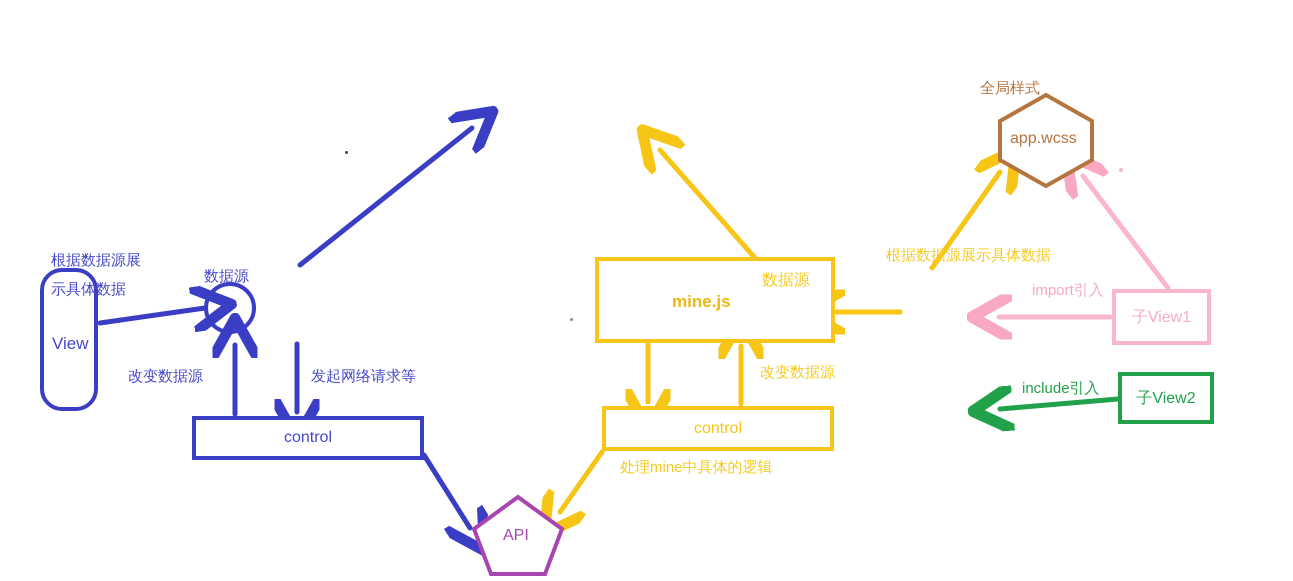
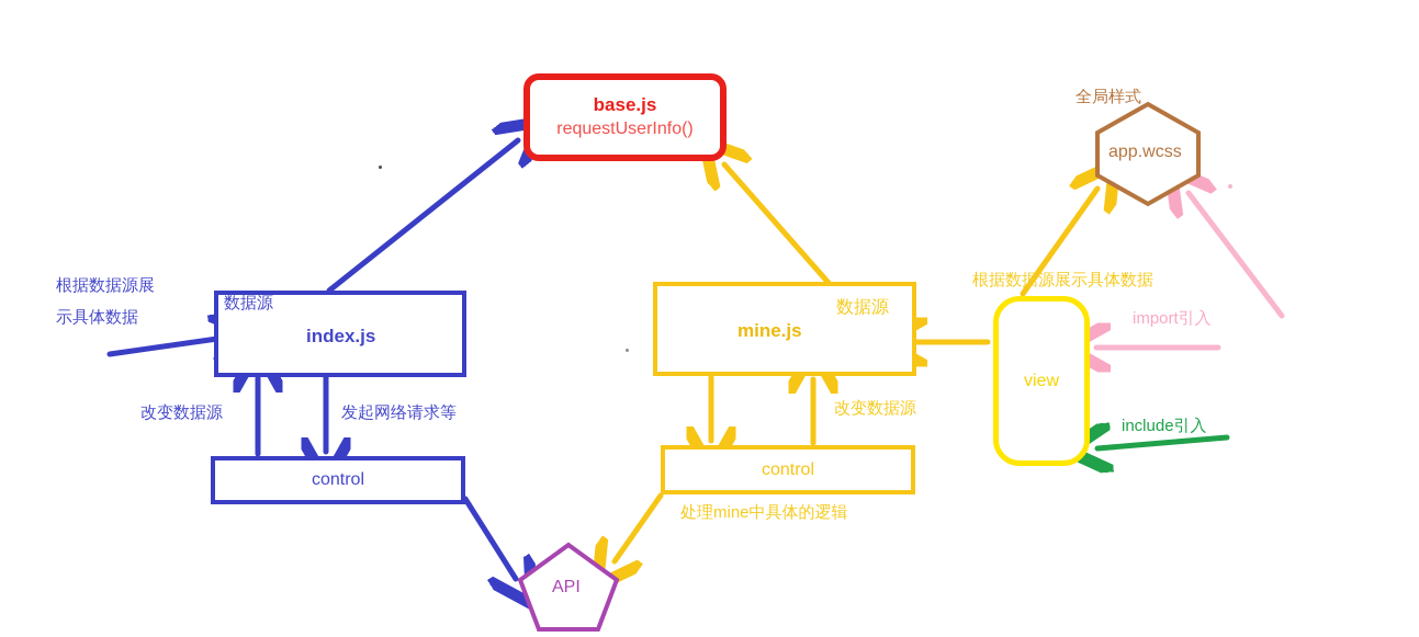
+ base.js
+ requestUserInfo()
+ index.js
  数据源
  mine.js
  数据源
  control
  control
  处理mine中具体的逻辑
- View
  根据数据源展
  示具体数据
+ view
  根据数据源展示具体数据
- 子View1
- 子View2
  API
  app.wcss
  全局样式
  改变数据源
  发起网络请求等
  改变数据源
  import引入
  include引入
